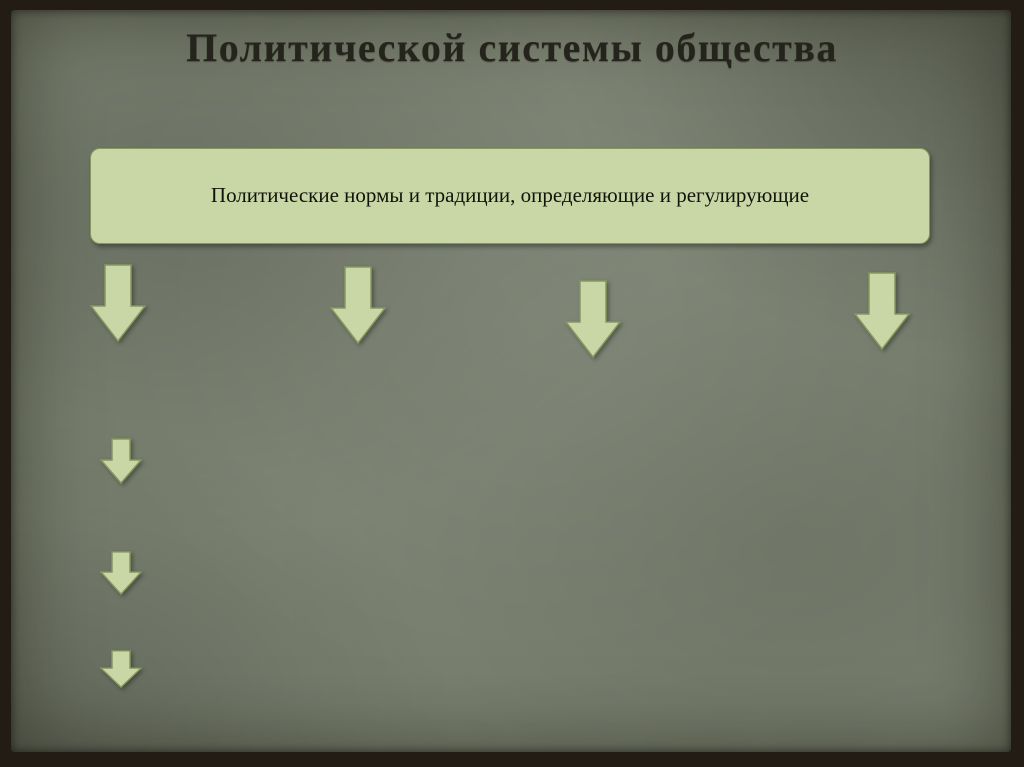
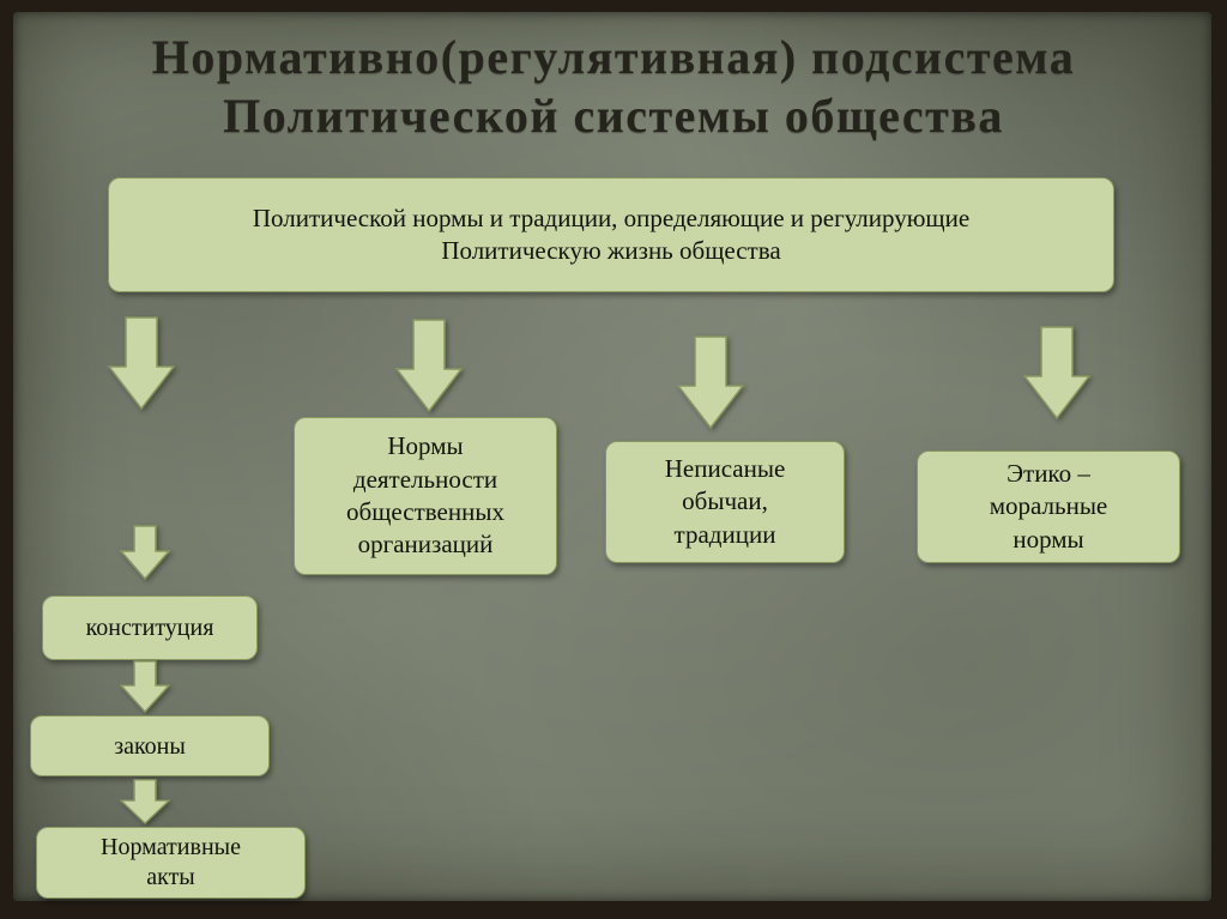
+ Нормативно(регулятивная) подсистема
  Политической системы общества
- Политические нормы и традиции, определяющие и регулирующие
+ Политической нормы и традиции, определяющие и регулирующие
+ Политическую жизнь общества
+ Нормы деятельности общественных организаций
+ Неписаные обычаи, традиции
+ Этико – моральные нормы
+ конституция
+ законы
+ Нормативные акты
